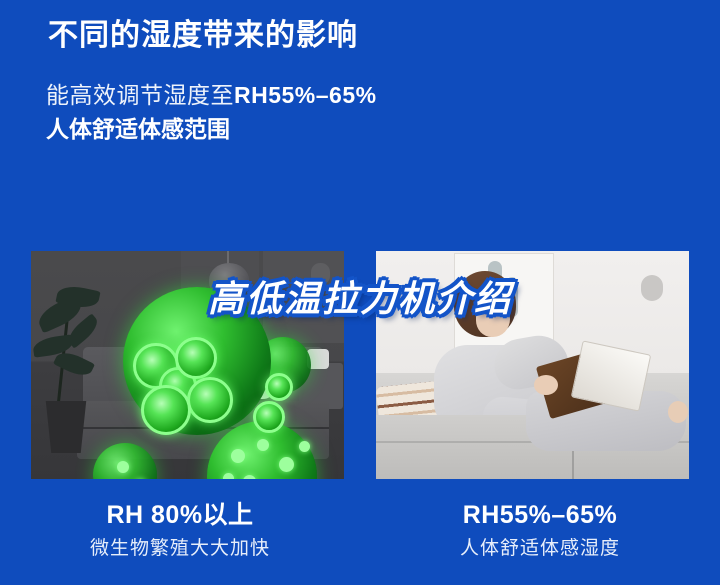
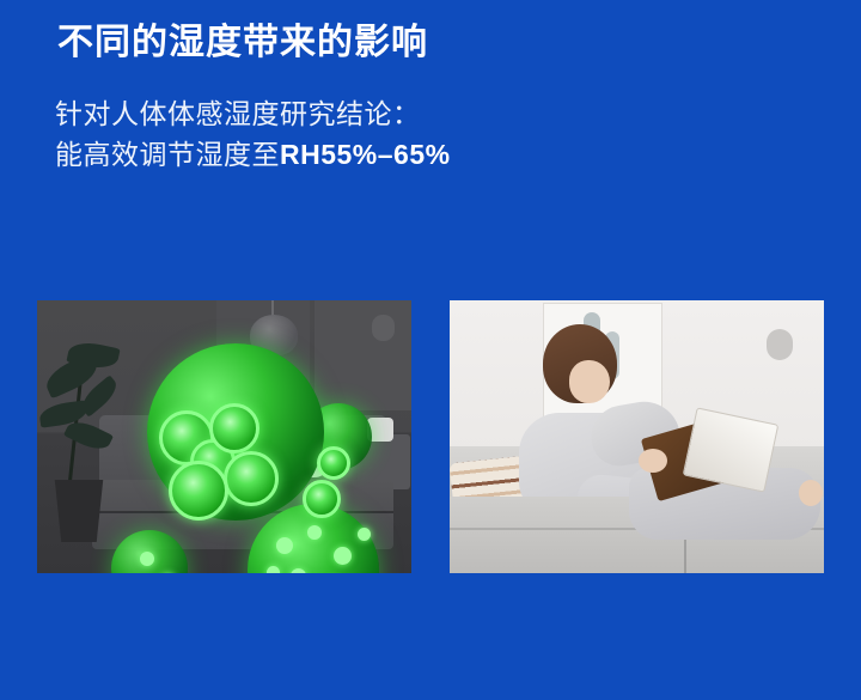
  不同的湿度带来的影响
+ 针对人体体感湿度研究结论：
  能高效调节湿度至RH55%–65%
- 人体舒适体感范围
- 高低温拉力机介绍
- RH 80%以上
- 微生物繁殖大大加快
- RH55%–65%
- 人体舒适体感湿度
